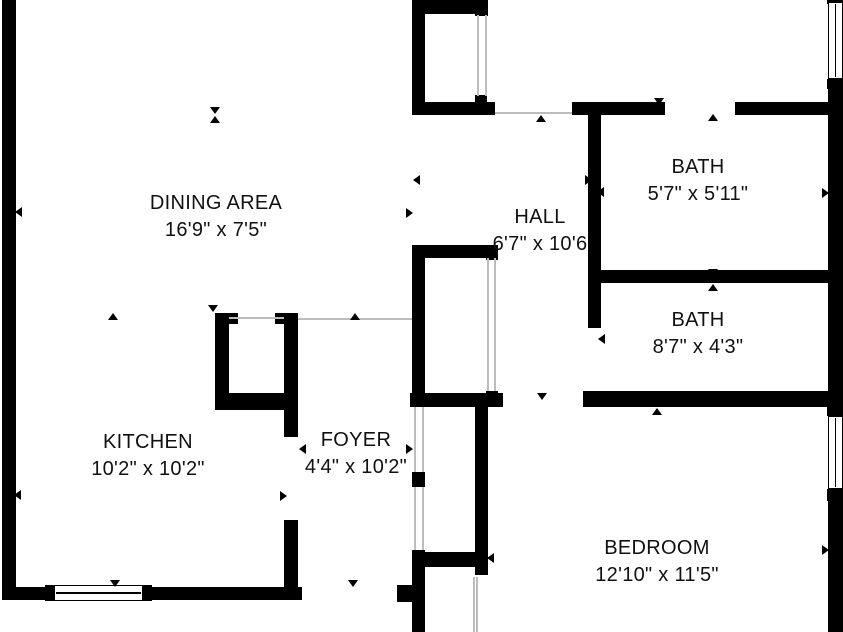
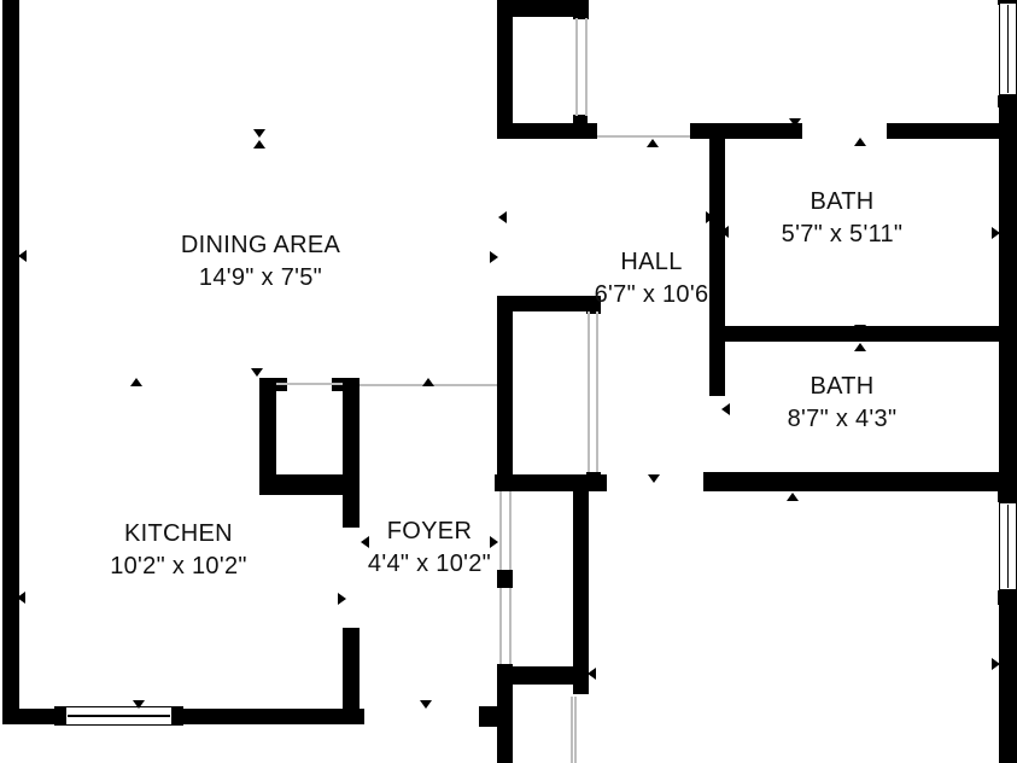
  DINING AREA
- 16'9" x 7'5"
+ 14'9" x 7'5"
  KITCHEN
  10'2" x 10'2"
  FOYER
  4'4" x 10'2"
  HALL
  6'7" x 10'6
  BATH
  5'7" x 5'11"
  BATH
  8'7" x 4'3"
- BEDROOM
- 12'10" x 11'5"
